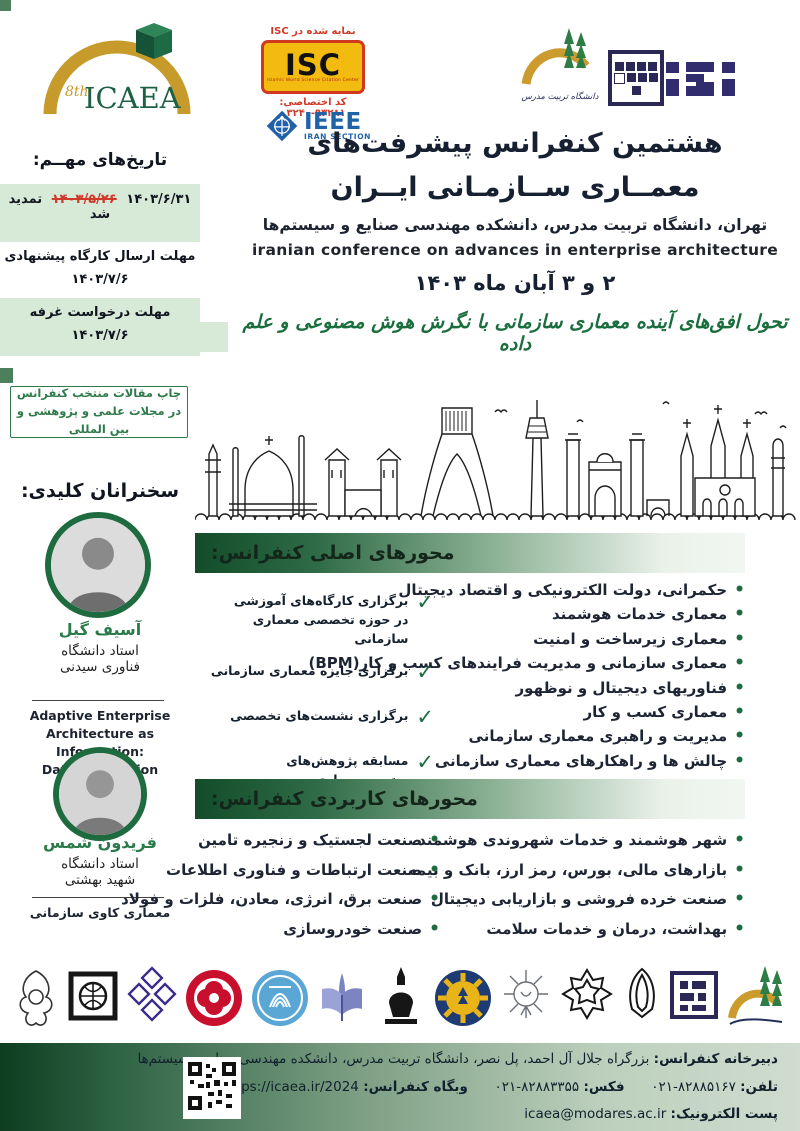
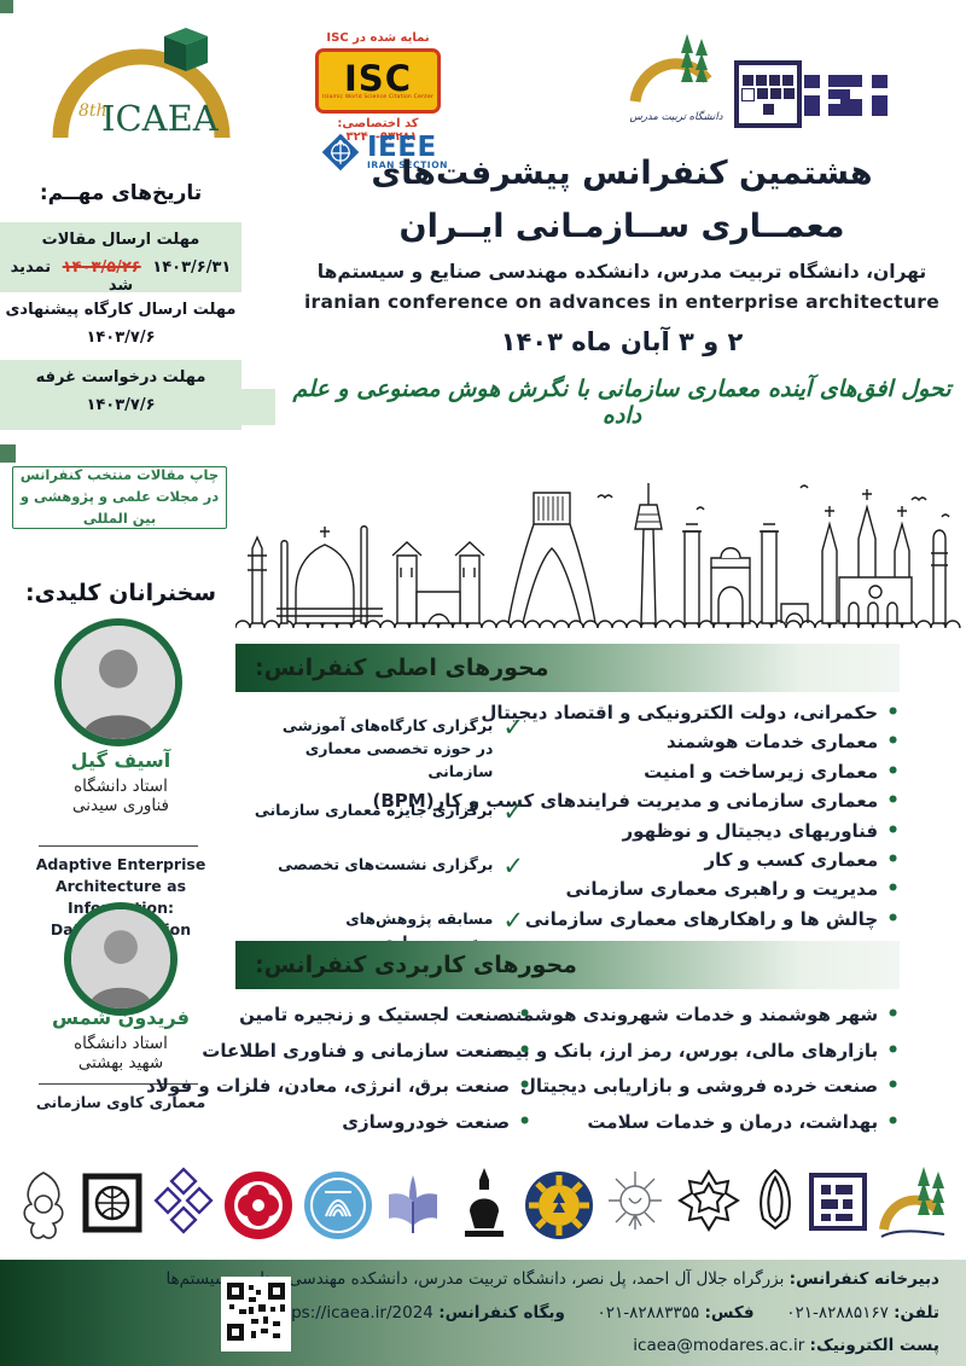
  8th
  ICAEA
  نمایه شده در ISC
  ISC
  کد اختصاصی: ۳۲۴۰-۹۳۲۸۱
  IEEE
  IRAN SECTION
  دانشگاه تربیت مدرس
  هشتمین کنفرانس پیشرفت‌های
  معمــاری ســازمـانی ایــران
  تهران، دانشگاه تربیت مدرس، دانشکده مهندسی صنایع و سیستم‌ها
  iranian conference on advances in enterprise architecture
  ۲ و ۳ آبان ماه ۱۴۰۳
  تحول افق‌های آینده معماری سازمانی با نگرش هوش مصنوعی و علم داده
  تاریخ‌های مهــم:
+ مهلت ارسال مقالات
  ۱۴۰۳/۶/۳۱ ۱۴۰۳/۵/۲۶ تمدید شد
  مهلت ارسال کارگاه پیشنهادی
  ۱۴۰۳/۷/۶
  مهلت درخواست غرفه
  ۱۴۰۳/۷/۶
  چاپ مقالات منتخب کنفرانس
  در مجلات علمی و پژوهشی و بین المللی
  سخنرانان کلیدی:
  آسیف گیل
  استاد دانشگاه
  فناوری سیدنی
  Adaptive Enterprise
  Architecture as Infon:
  فریدون شمس
  استاد دانشگاه
  شهید بهشتی
  معماری کاوی سازمانی
  محورهای اصلی کنفرانس:
  •حکمرانی، دولت الکترونیکی و اقتصاد دیجیتال
  •معماری خدمات هوشمند
  •معماری زیرساخت و امنیت
  •معماری سازمانی و مدیریت فرایندهای کسب و کار(BPM)
  •فناوریهای دیجیتال و نوظهور
  •معماری کسب و کار
  •مدیریت و راهبری معماری سازمانی
  •چالش ها و راهکارهای معماری سازمانی
  ✓
  برگزاری کارگاه‌های آموزشی در حوزه تخصصی معماری سازمانی
  ✓
  برگزاری جایزه معماری سازمانی
  ✓
  برگزاری نشست‌های تخصصی
  ✓
  محورهای کاربردی کنفرانس:
  •شهر هوشمند و خدمات شهروندی هوشمند
  •بازارهای مالی، بورس، رمز ارز، بانک و بیمه
  •صنعت خرده فروشی و بازاریابی دیجیتال
  •بهداشت، درمان و خدمات سلامت
  •صنعت لجستیک و زنجیره تامین
- •صنعت ارتباطات و فناوری اطلاعات
+ •صنعت سازمانی و فناوری اطلاعات
  •صنعت برق، انرژی، معادن، فلزات و فولاد
  •صنعت خودروسازی
  دبیرخانه کنفرانس: بزرگراه جلال آل احمد، پل نصر، دانشگاه تربیت مدرس، دانشکده مهندسییستم‌ها
  تلفن: ۰۲۱-۸۲۸۸۵۱۶۷ فکس: ۰۲۱-۸۲۸۸۳۳۵۵ وبگاه کنفرانس: ps://icaea.ir/2024
  پست الکترونیک: icaea@modares.ac.ir
